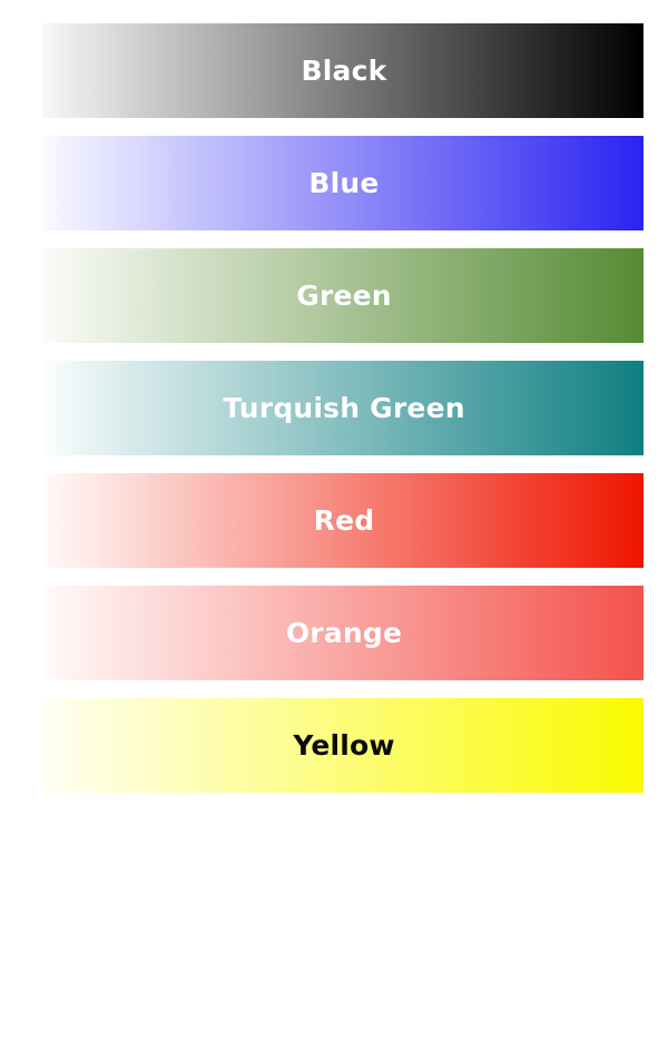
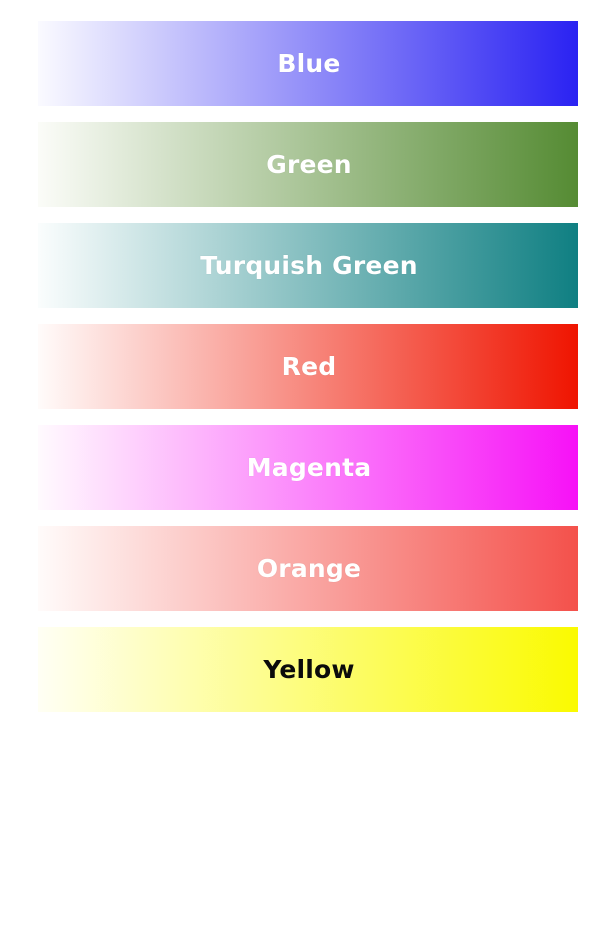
- Black
  Blue
  Green
  Turquish Green
  Red
+ Magenta
  Orange
  Yellow
